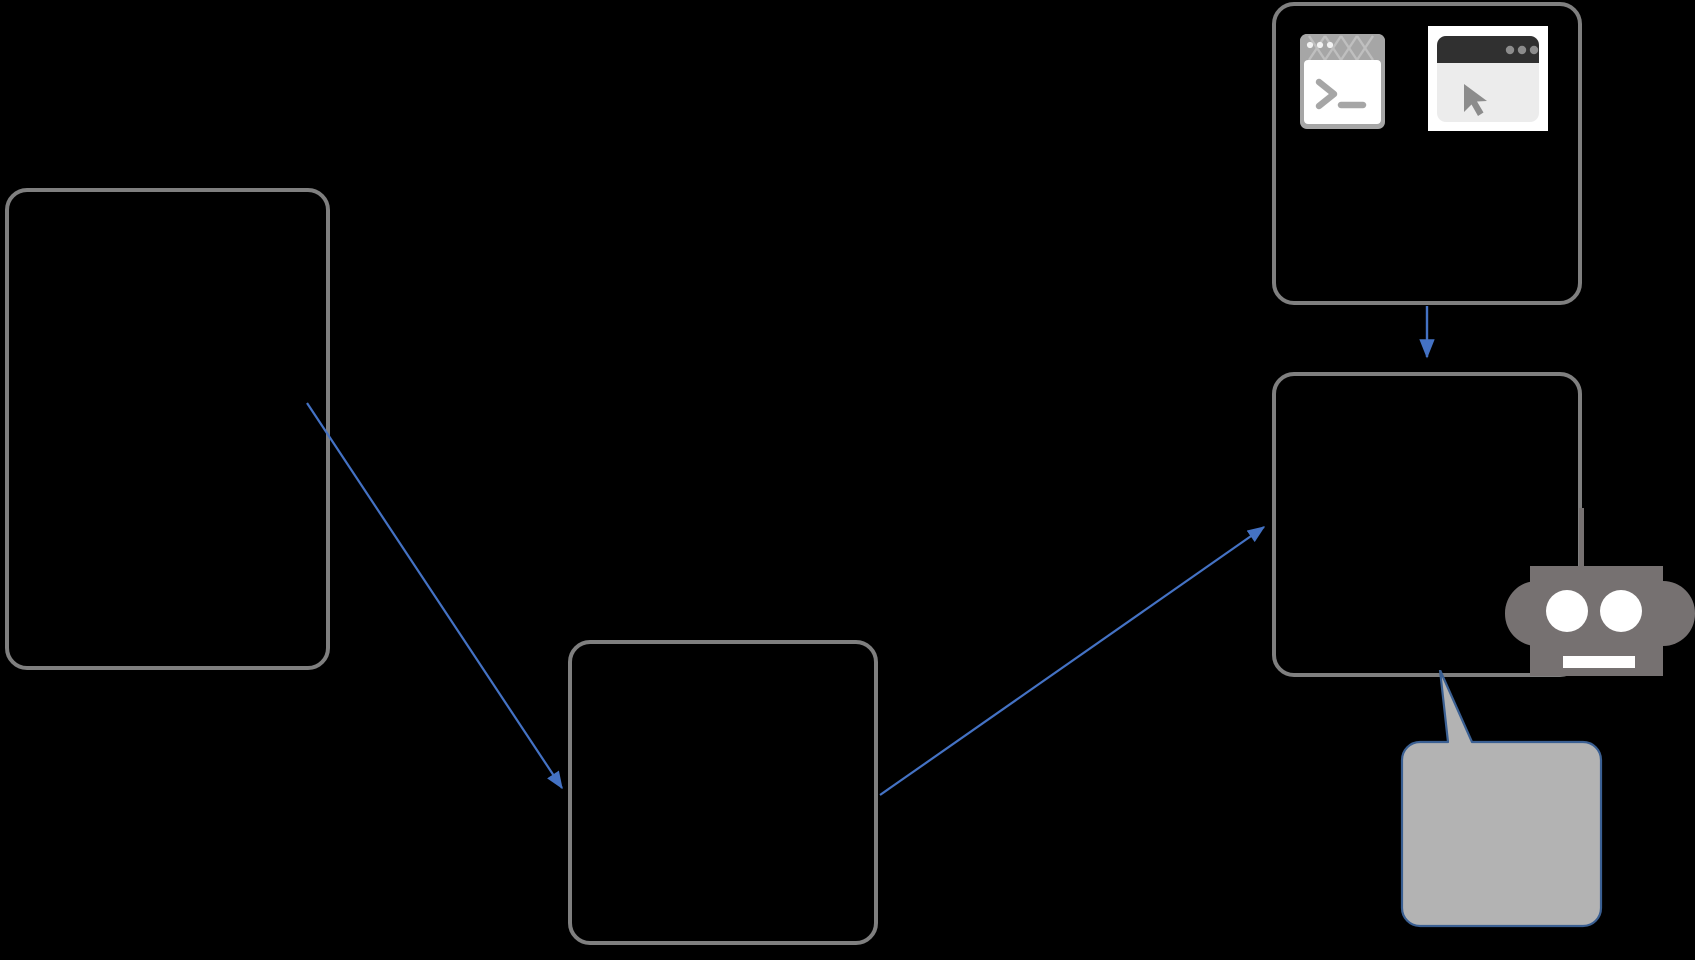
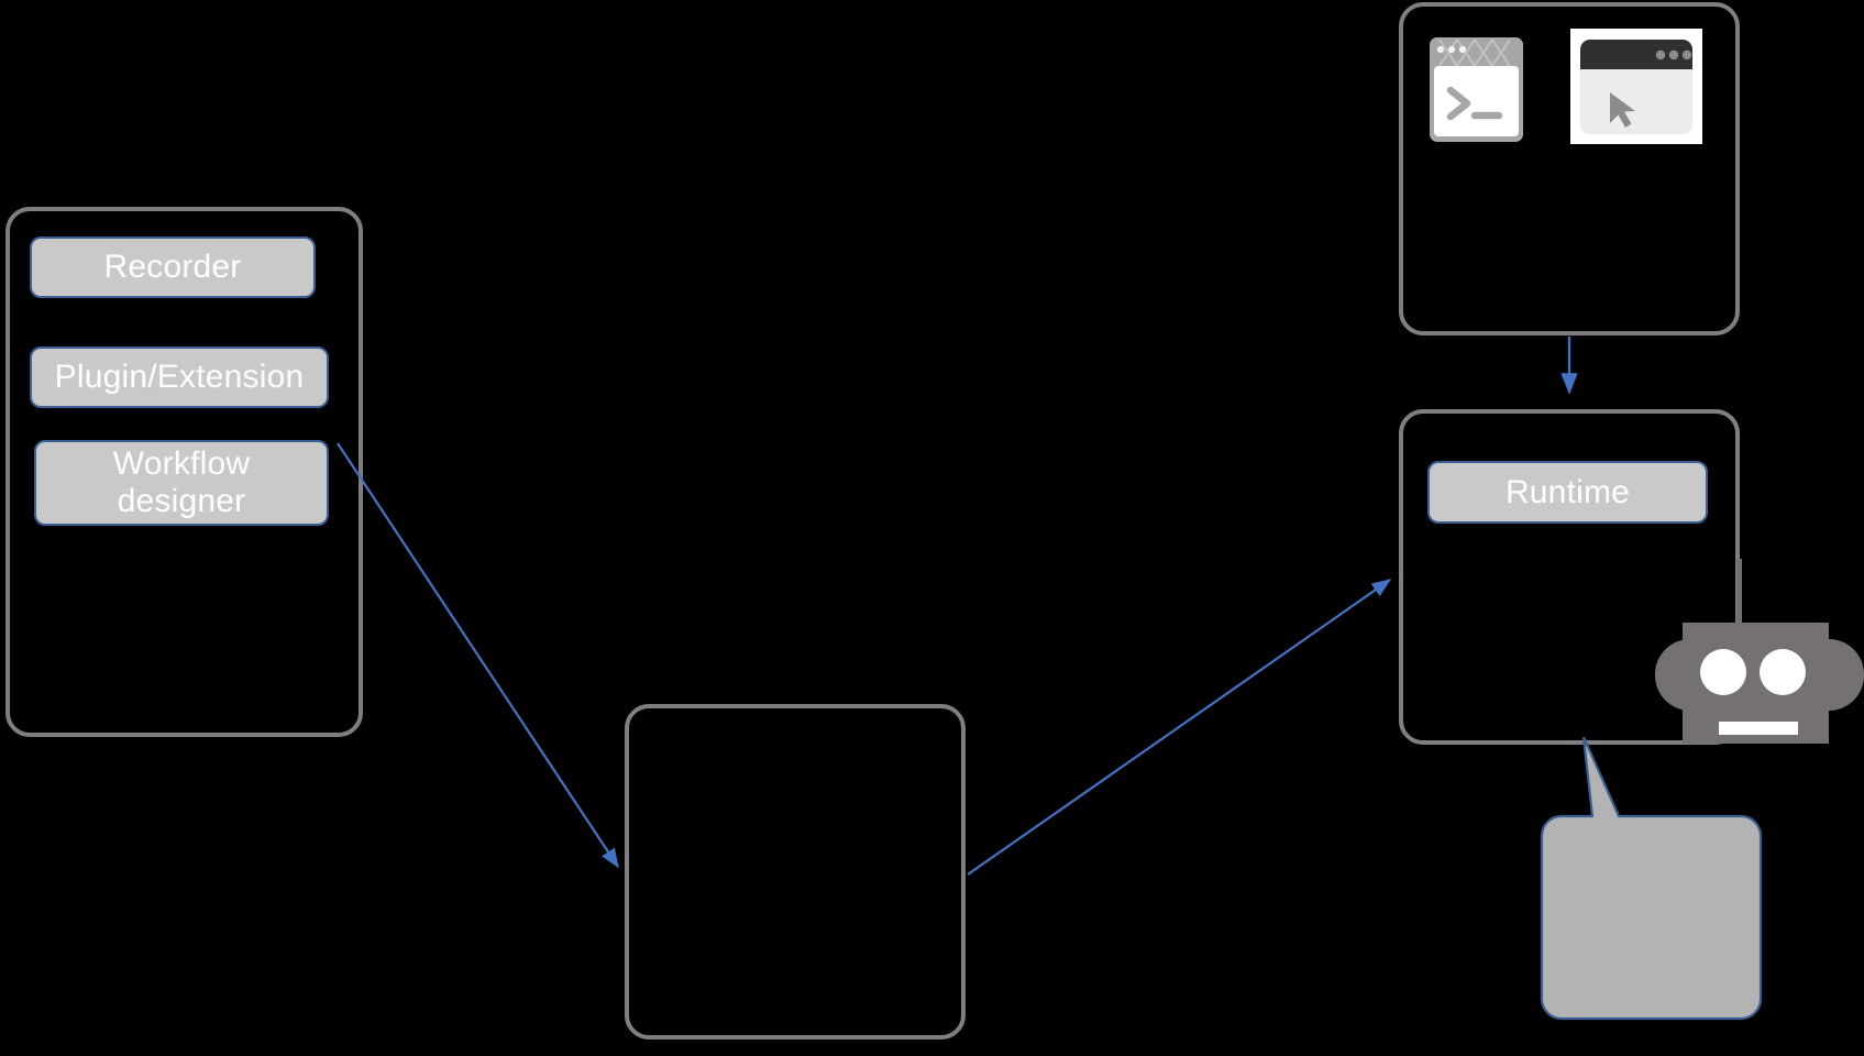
+ Recorder
+ Plugin/Extension
+ Workflow
+ designer
+ Runtime
